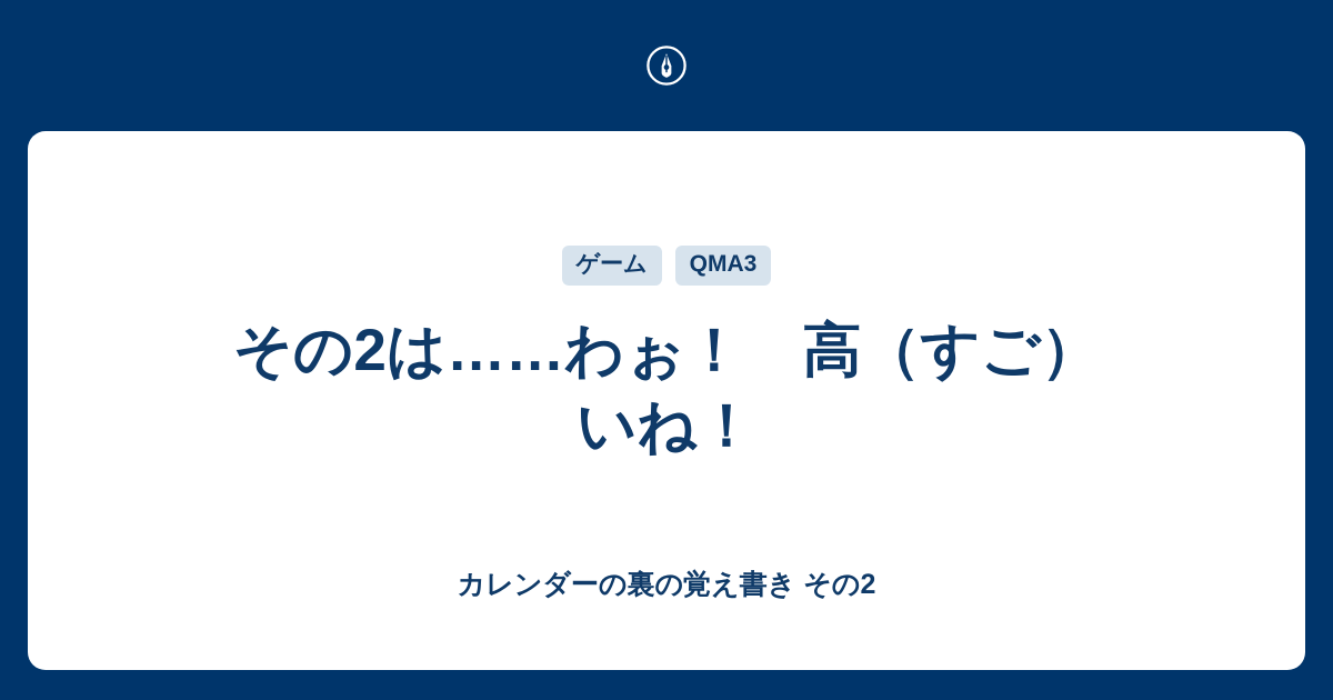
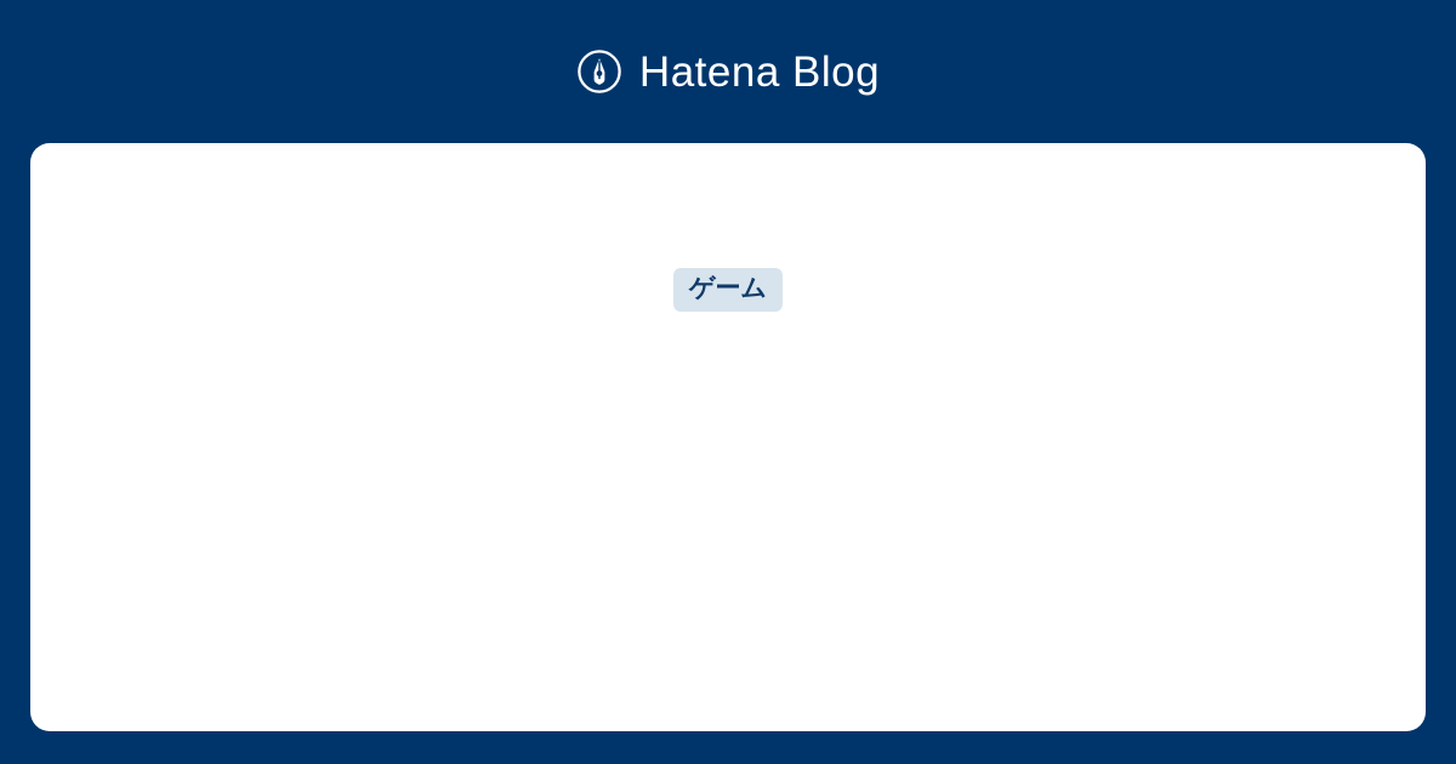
+ Hatena Blog
  ゲーム
- QMA3
- その2は……わぉ！ 高（すご）いね！
- カレンダーの裏の覚え書き その2
